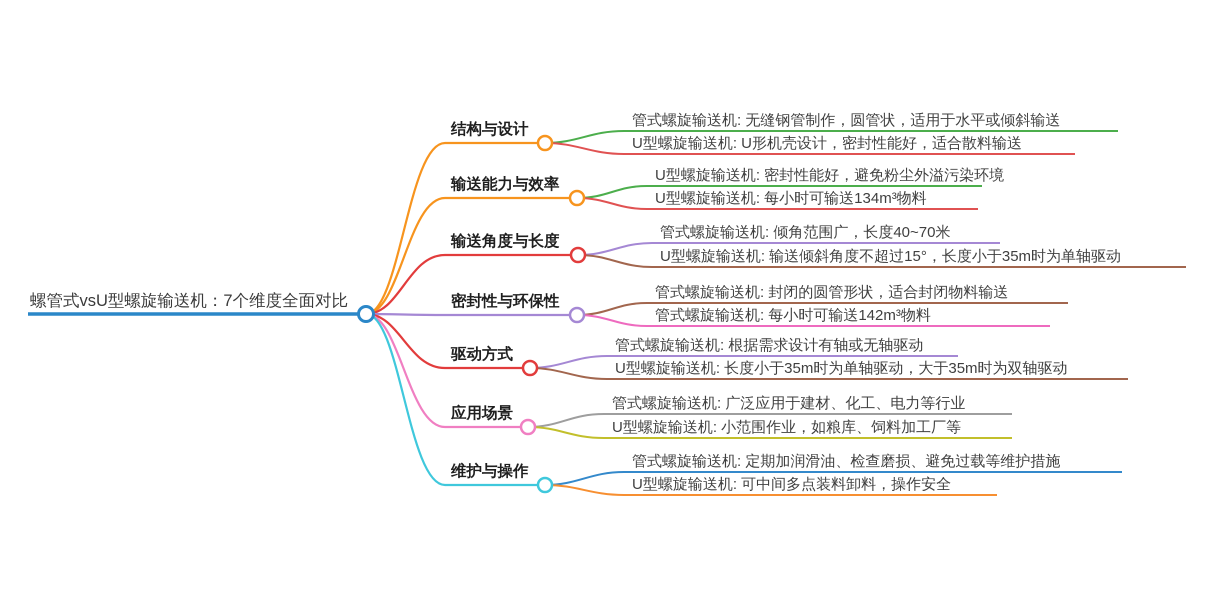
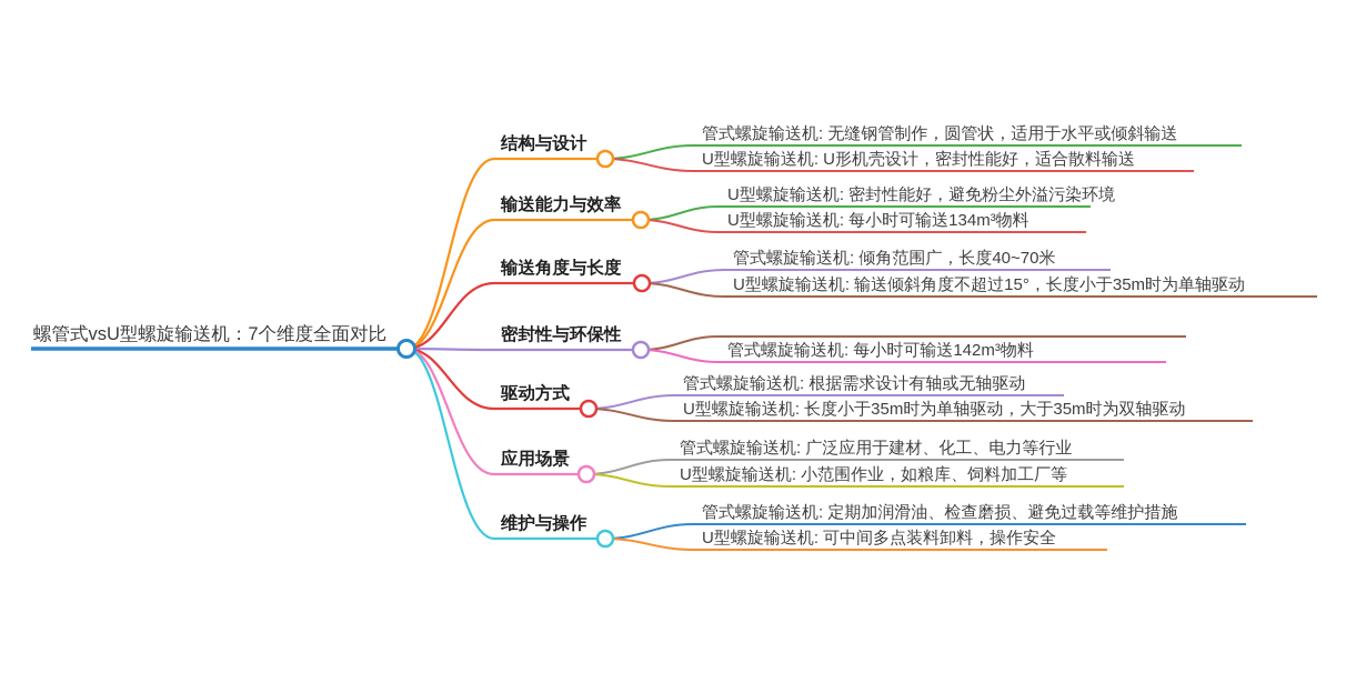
  螺管式vsU型螺旋输送机：7个维度全面对比
  结构与设计
  输送能力与效率
  输送角度与长度
  密封性与环保性
  驱动方式
  应用场景
  维护与操作
  管式螺旋输送机: 无缝钢管制作，圆管状，适用于水平或倾斜输送
  U型螺旋输送机: U形机壳设计，密封性能好，适合散料输送
  U型螺旋输送机: 密封性能好，避免粉尘外溢污染环境
  U型螺旋输送机: 每小时可输送134m³物料
  管式螺旋输送机: 倾角范围广，长度40~70米
  U型螺旋输送机: 输送倾斜角度不超过15°，长度小于35m时为单轴驱动
- 管式螺旋输送机: 封闭的圆管形状，适合封闭物料输送
  管式螺旋输送机: 每小时可输送142m³物料
  管式螺旋输送机: 根据需求设计有轴或无轴驱动
  U型螺旋输送机: 长度小于35m时为单轴驱动，大于35m时为双轴驱动
  管式螺旋输送机: 广泛应用于建材、化工、电力等行业
  U型螺旋输送机: 小范围作业，如粮库、饲料加工厂等
  管式螺旋输送机: 定期加润滑油、检查磨损、避免过载等维护措施
  U型螺旋输送机: 可中间多点装料卸料，操作安全
